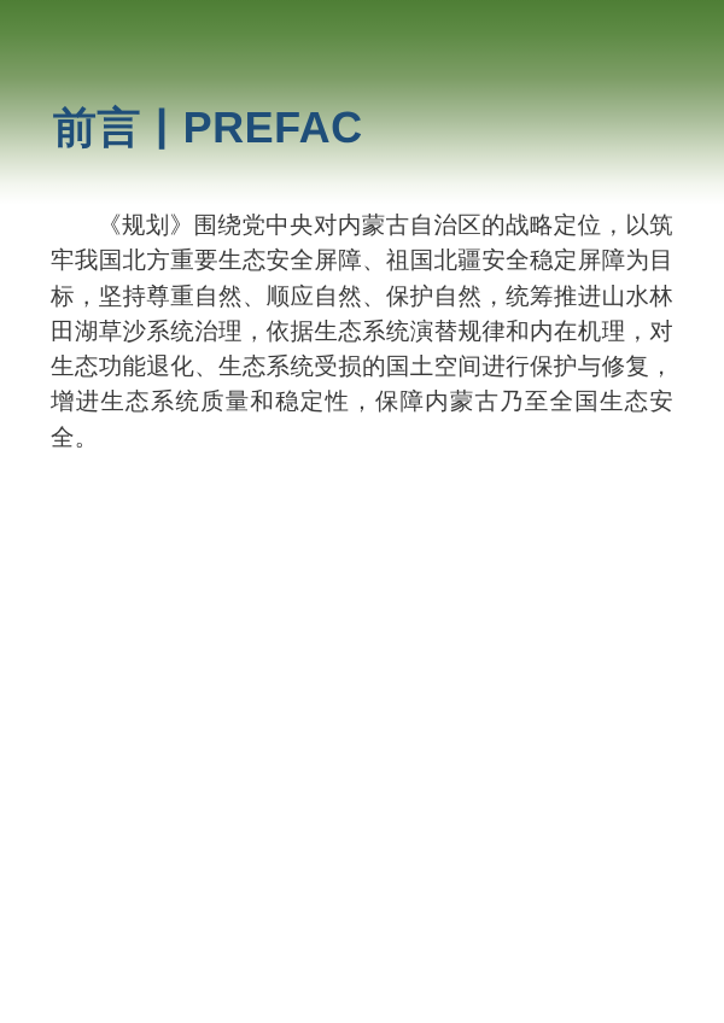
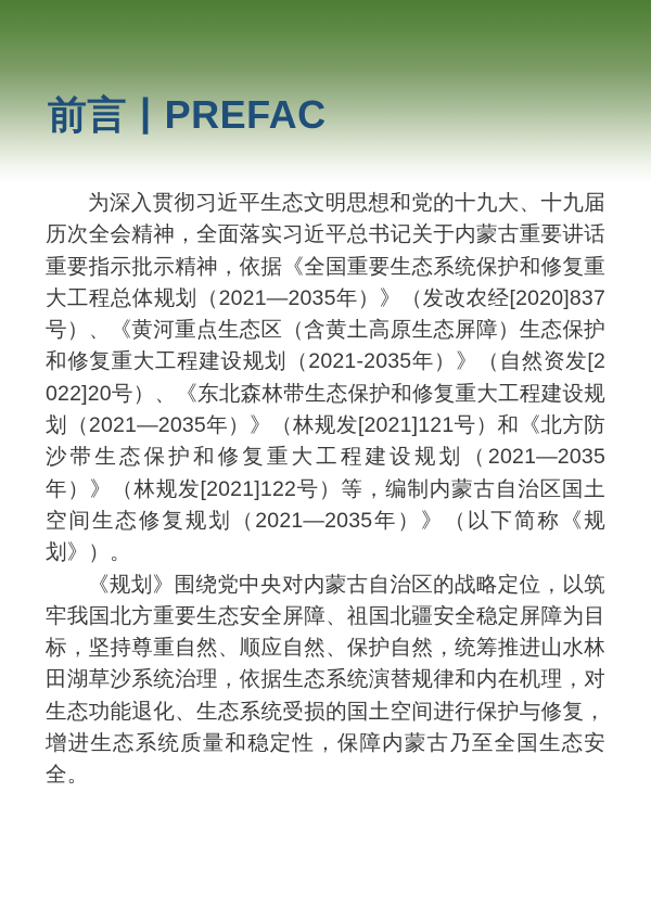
  前言 | PREFAC
+ 为深入贯彻习近平生态文明思想和党的十九大、十九届历次全会精神，全面落实习近平总书记关于内蒙古重要讲话重要指示批示精神，依据《全国重要生态系统保护和修复重大工程总体规划（2021—2035年）》（发改农经[2020]837号）、《黄河重点生态区（含黄土高原生态屏障）生态保护和修复重大工程建设规划（2021-2035年）》（自然资发[2022]20号）、《东北森林带生态保护和修复重大工程建设规划（2021—2035年）》（林规发[2021]121号）和《北方防沙带生态保护和修复重大工程建设规划（2021—2035年）》（林规发[2021]122号）等，编制内蒙古自治区国土空间生态修复规划（2021—2035年）》（以下简称《规划》）。
  《规划》围绕党中央对内蒙古自治区的战略定位，以筑牢我国北方重要生态安全屏障、祖国北疆安全稳定屏障为目标，坚持尊重自然、顺应自然、保护自然，统筹推进山水林田湖草沙系统治理，依据生态系统演替规律和内在机理，对生态功能退化、生态系统受损的国土空间进行保护与修复，增进生态系统质量和稳定性，保障内蒙古乃至全国生态安全。
